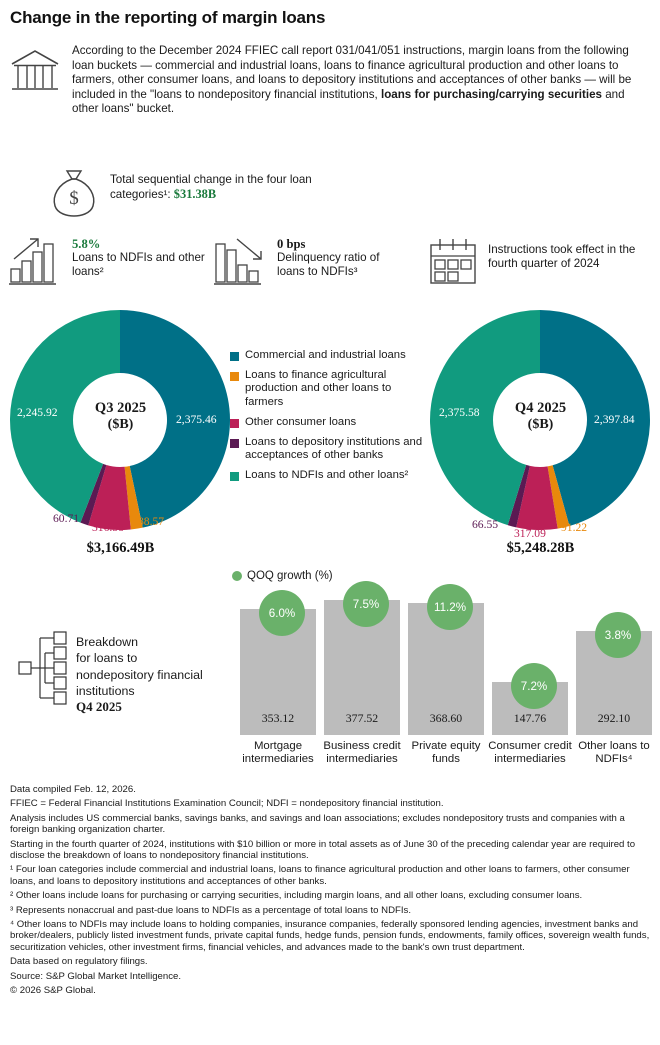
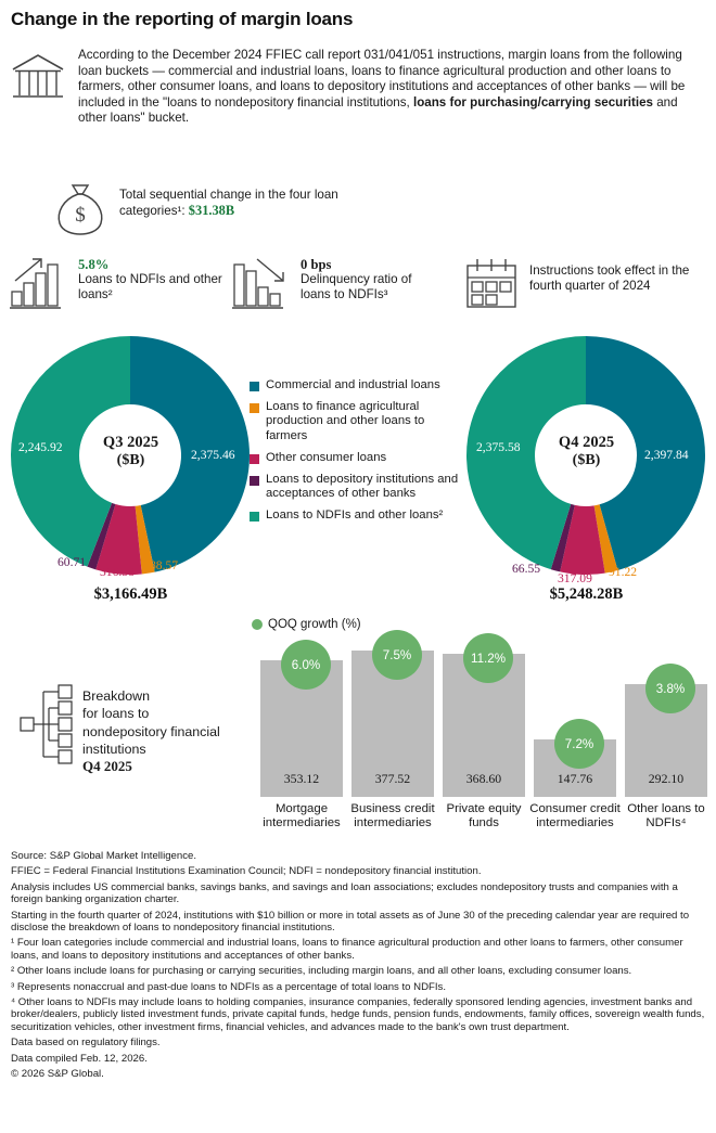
  Change in the reporting of margin loans
  According to the December 2024 FFIEC call report 031/041/051 instructions, margin loans from the following loan buckets — commercial and industrial loans, loans to finance agricultural production and other loans to farmers, other consumer loans, and loans to depository institutions and acceptances of other banks — will be included in the "loans to nondepository financial institutions, loans for purchasing/carrying securities and other loans" bucket.
  $
  Total sequential change in the four loan categories¹: $31.38B
  5.8%
  Loans to NDFIs and other loans²
  0 bps
  Delinquency ratio of loans to NDFIs³
  Instructions took effect in the fourth quarter of 2024
  Q3 2025
  ($B)
  $3,166.49B
  2,375.46
  88.57
  316.58
  60.71
  2,245.92
  Q4 2025
  ($B)
  $5,248.28B
  2,397.84
  91.22
  317.09
  66.55
  2,375.58
  Commercial and industrial loans
  Loans to finance agricultural production and other loans to farmers
  Other consumer loans
  Loans to depository institutions and acceptances of other banks
  Loans to NDFIs and other loans²
  Breakdown
  for loans to
  nondepository financial
  institutions
  Q4 2025
  QOQ growth (%)
  353.12
  Mortgage intermediaries
  6.0%
  377.52
  Business credit intermediaries
  7.5%
  368.60
  Private equity funds
  11.2%
  147.76
  Consumer credit intermediaries
  7.2%
  292.10
  Other loans to NDFIs⁴
  3.8%
- Data compiled Feb. 12, 2026.
+ Source: S&P Global Market Intelligence.
  FFIEC = Federal Financial Institutions Examination Council; NDFI = nondepository financial institution.
  Analysis includes US commercial banks, savings banks, and savings and loan associations; excludes nondepository trusts and companies with a foreign banking organization charter.
  Starting in the fourth quarter of 2024, institutions with $10 billion or more in total assets as of June 30 of the preceding calendar year are required to disclose the breakdown of loans to nondepository financial institutions.
  ¹ Four loan categories include commercial and industrial loans, loans to finance agricultural production and other loans to farmers, other consumer loans, and loans to depository institutions and acceptances of other banks.
  ² Other loans include loans for purchasing or carrying securities, including margin loans, and all other loans, excluding consumer loans.
  ³ Represents nonaccrual and past-due loans to NDFIs as a percentage of total loans to NDFIs.
  ⁴ Other loans to NDFIs may include loans to holding companies, insurance companies, federally sponsored lending agencies, investment banks and broker/dealers, publicly listed investment funds, private capital funds, hedge funds, pension funds, endowments, family offices, sovereign wealth funds, securitization vehicles, other investment firms, financial vehicles, and advances made to the bank's own trust department.
  Data based on regulatory filings.
- Source: S&P Global Market Intelligence.
+ Data compiled Feb. 12, 2026.
  © 2026 S&P Global.
